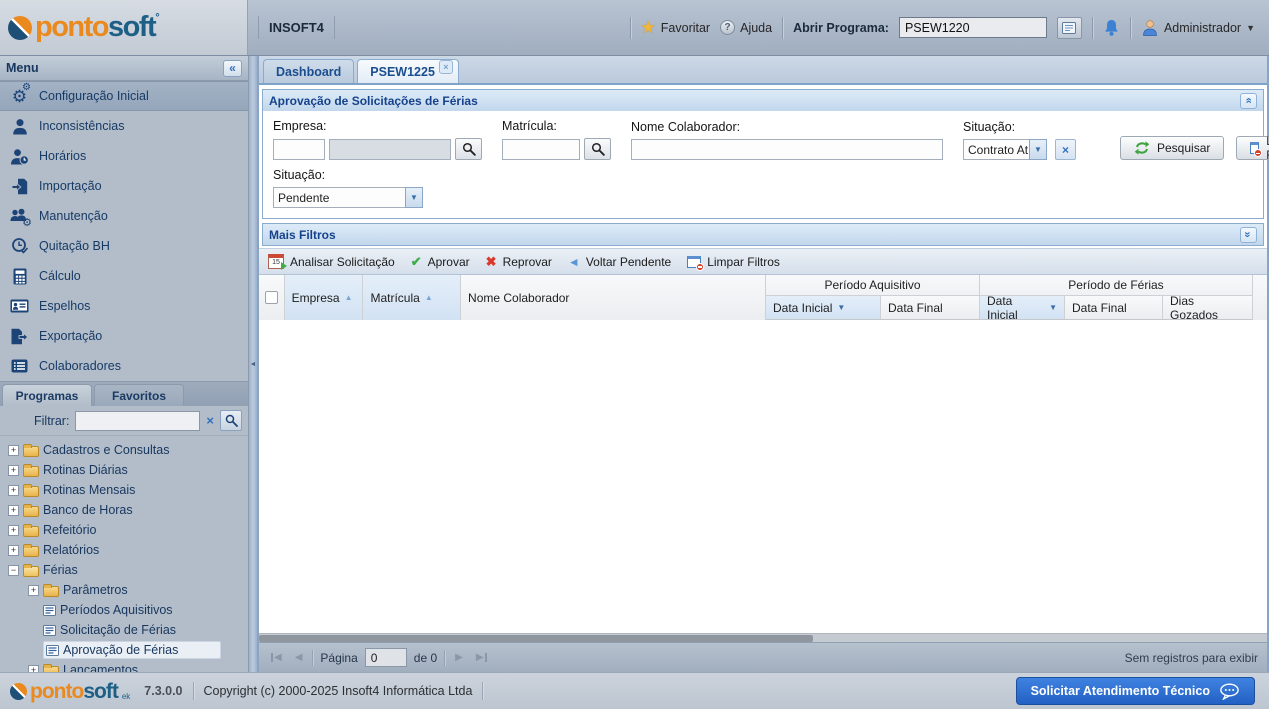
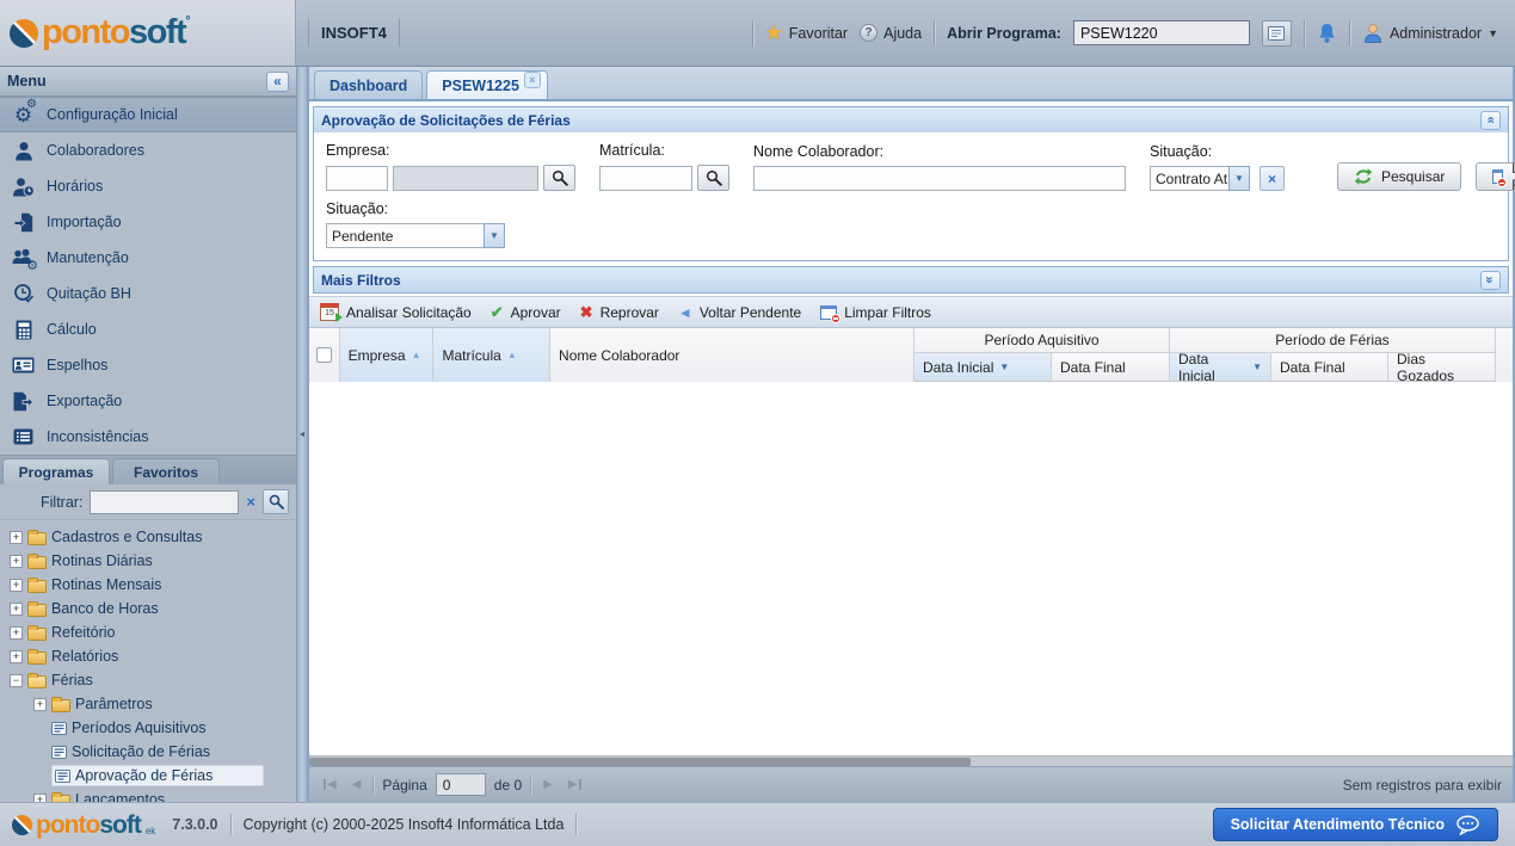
  pontosoft°
  INSOFT4
  ★
  Favoritar
  ?
  Ajuda
  Abrir Programa:
  PSEW1220
  Administrador
  ▼
  Menu
  «
  ⚙
  ⚙
  Configuração Inicial
- Inconsistências
+ Colaboradores
  Horários
  Importação
  ⚙
  Manutenção
  Quitação BH
  Cálculo
  Espelhos
  Exportação
- Colaboradores
+ Inconsistências
  Programas
  Favoritos
  Filtrar:
  ×
  +
  Cadastros e Consultas
  +
  Rotinas Diárias
  +
  Rotinas Mensais
  +
  Banco de Horas
  +
  Refeitório
  +
  Relatórios
  −
  Férias
  +
  Parâmetros
  Períodos Aquisitivos
  Solicitação de Férias
  Aprovação de Férias
  +
  Lançamentos
  Dashboard
  PSEW1225
  ×
  Aprovação de Solicitações de Férias
  Empresa:
  Matrícula:
  Nome Colaborador:
  Situação:
  Contrato At
  ▼
  ×
  Pesquisar
  Situação:
  Pendente
  ▼
  Mais Filtros
  Analisar Solicitação
  ✔
  Aprovar
  ✖
  Reprovar
  ◄
  Voltar Pendente
  Limpar Filtros
  Empresa
  ▲
  Matrícula
  ▲
  Nome Colaborador
  Período Aquisitivo
  Data Inicial
  ▼
  Data Final
  Período de Férias
  Data Inicial
  ▼
  Data Final
  Dias Gozados
  ◀
  ◀
  Página
  0
  de 0
  ▶
  ▶
  Sem registros para exibir
  pontosoft
  ek
  7.3.0.0
  Copyright (c) 2000-2025 Insoft4 Informática Ltda
  Solicitar Atendimento Técnico
